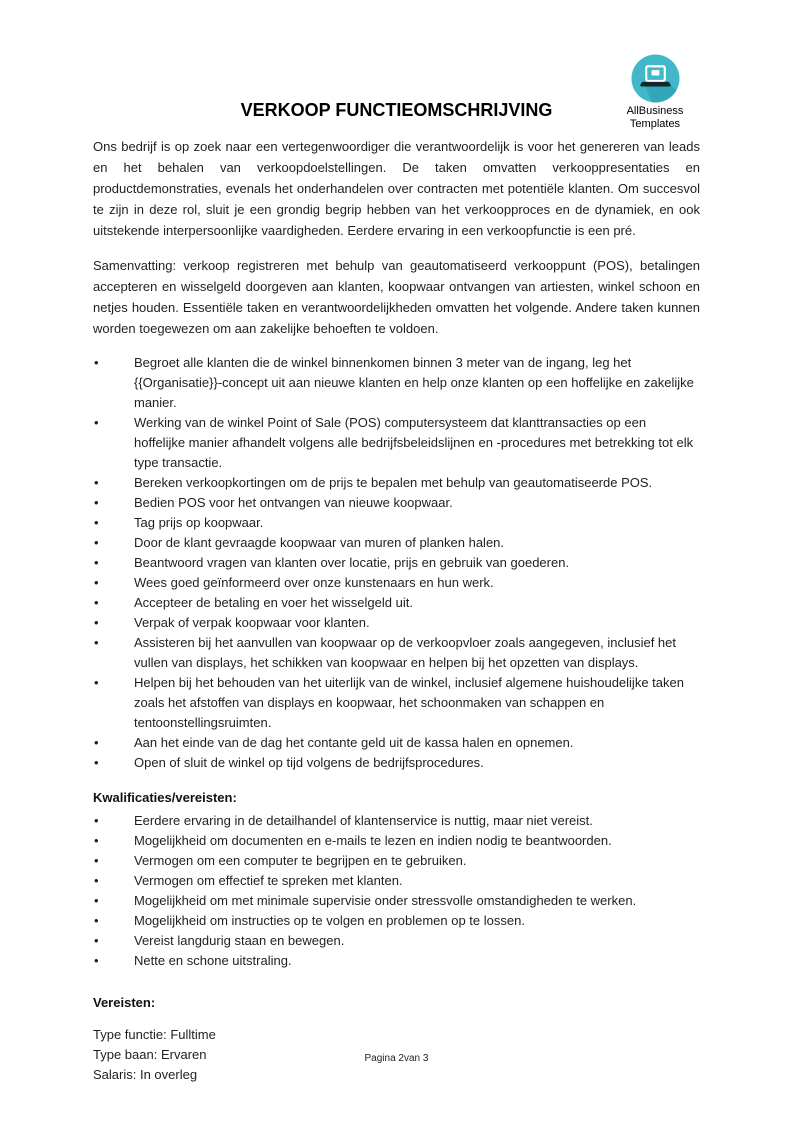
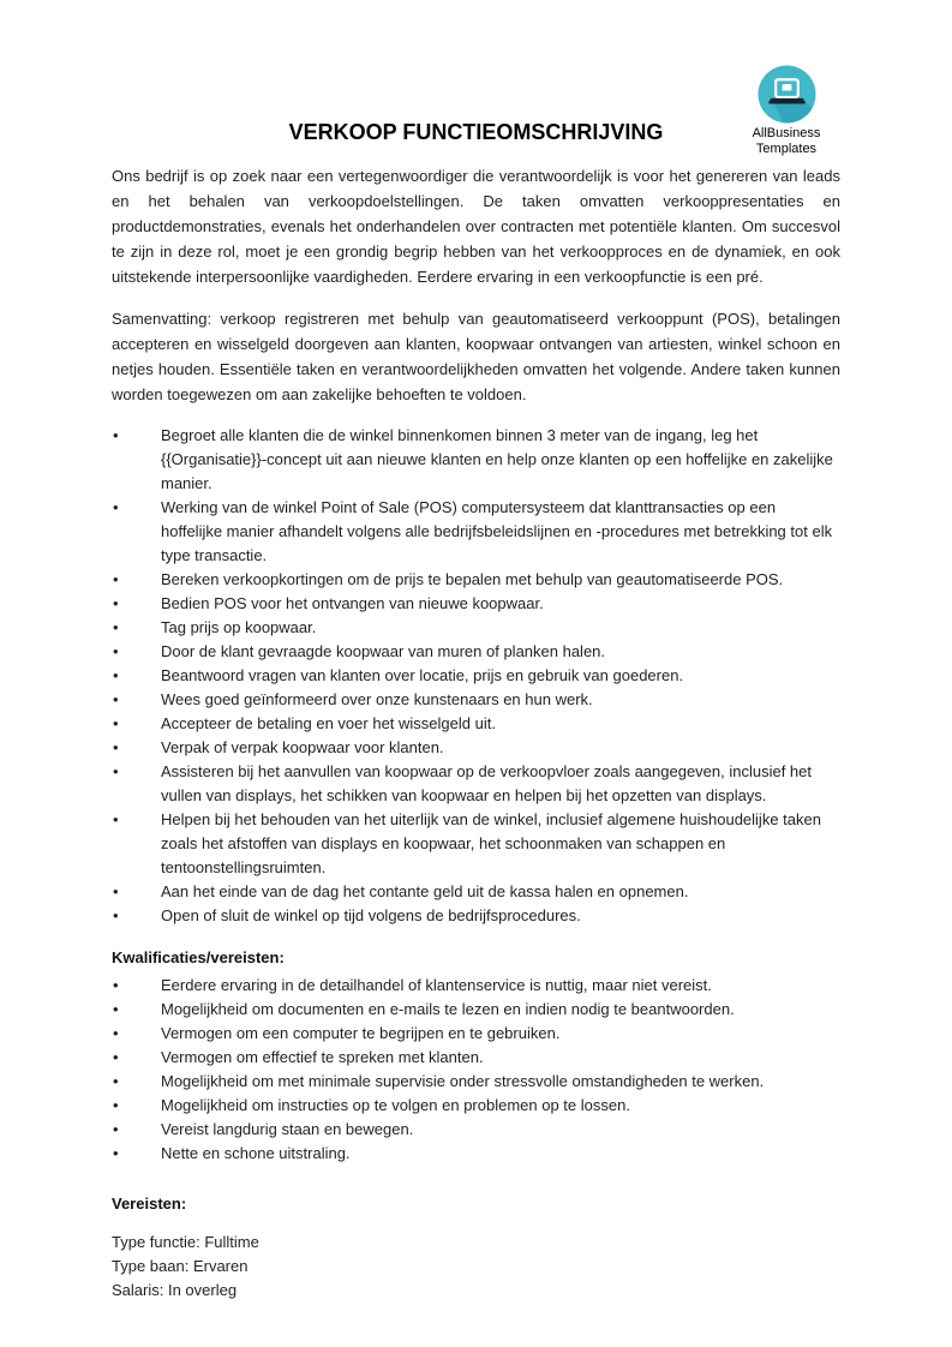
  AllBusiness
  Templates
  VERKOOP FUNCTIEOMSCHRIJVING
- Ons bedrijf is op zoek naar een vertegenwoordiger die verantwoordelijk is voor het genereren van leads en het behalen van verkoopdoelstellingen. De taken omvatten verkooppresentaties en productdemonstraties, evenals het onderhandelen over contracten met potentiële klanten. Om succesvol te zijn in deze rol, sluit je een grondig begrip hebben van het verkoopproces en de dynamiek, en ook uitstekende interpersoonlijke vaardigheden. Eerdere ervaring in een verkoopfunctie is een pré.
+ Ons bedrijf is op zoek naar een vertegenwoordiger die verantwoordelijk is voor het genereren van leads en het behalen van verkoopdoelstellingen. De taken omvatten verkooppresentaties en productdemonstraties, evenals het onderhandelen over contracten met potentiële klanten. Om succesvol te zijn in deze rol, moet je een grondig begrip hebben van het verkoopproces en de dynamiek, en ook uitstekende interpersoonlijke vaardigheden. Eerdere ervaring in een verkoopfunctie is een pré.
  Samenvatting: verkoop registreren met behulp van geautomatiseerd verkooppunt (POS), betalingen accepteren en wisselgeld doorgeven aan klanten, koopwaar ontvangen van artiesten, winkel schoon en netjes houden. Essentiële taken en verantwoordelijkheden omvatten het volgende. Andere taken kunnen worden toegewezen om aan zakelijke behoeften te voldoen.
  •
  Begroet alle klanten die de winkel binnenkomen binnen 3 meter van de ingang, leg het {{Organisatie}}-concept uit aan nieuwe klanten en help onze klanten op een hoffelijke en zakelijke manier.
  •
  Werking van de winkel Point of Sale (POS) computersysteem dat klanttransacties op een hoffelijke manier afhandelt volgens alle bedrijfsbeleidslijnen en -procedures met betrekking tot elk type transactie.
  •
  Bereken verkoopkortingen om de prijs te bepalen met behulp van geautomatiseerde POS.
  •
  Bedien POS voor het ontvangen van nieuwe koopwaar.
  •
  Tag prijs op koopwaar.
  •
  Door de klant gevraagde koopwaar van muren of planken halen.
  •
  Beantwoord vragen van klanten over locatie, prijs en gebruik van goederen.
  •
  Wees goed geïnformeerd over onze kunstenaars en hun werk.
  •
  Accepteer de betaling en voer het wisselgeld uit.
  •
  Verpak of verpak koopwaar voor klanten.
  •
  Assisteren bij het aanvullen van koopwaar op de verkoopvloer zoals aangegeven, inclusief het vullen van displays, het schikken van koopwaar en helpen bij het opzetten van displays.
  •
  Helpen bij het behouden van het uiterlijk van de winkel, inclusief algemene huishoudelijke taken zoals het afstoffen van displays en koopwaar, het schoonmaken van schappen en tentoonstellingsruimten.
  •
  Aan het einde van de dag het contante geld uit de kassa halen en opnemen.
  •
  Open of sluit de winkel op tijd volgens de bedrijfsprocedures.
  Kwalificaties/vereisten:
  •
  Eerdere ervaring in de detailhandel of klantenservice is nuttig, maar niet vereist.
  •
  Mogelijkheid om documenten en e-mails te lezen en indien nodig te beantwoorden.
  •
  Vermogen om een computer te begrijpen en te gebruiken.
  •
  Vermogen om effectief te spreken met klanten.
  •
  Mogelijkheid om met minimale supervisie onder stressvolle omstandigheden te werken.
  •
  Mogelijkheid om instructies op te volgen en problemen op te lossen.
  •
  Vereist langdurig staan en bewegen.
  •
  Nette en schone uitstraling.
  Vereisten:
  Type functie: Fulltime
  Type baan: Ervaren
  Salaris: In overleg
- Pagina 2van 3
